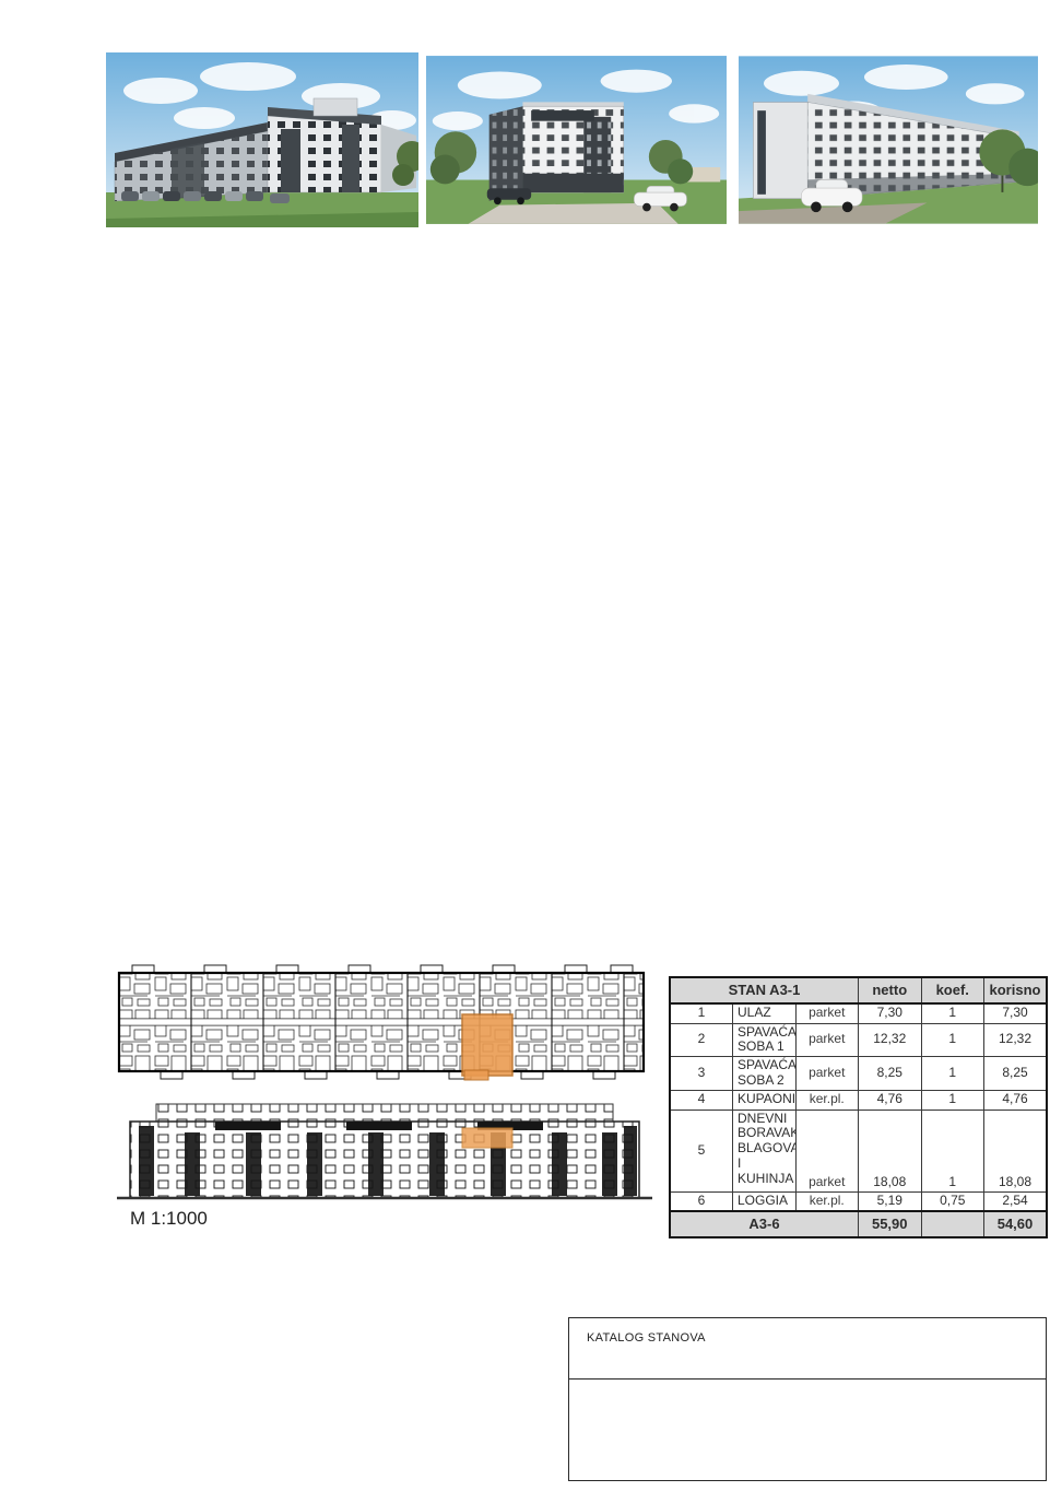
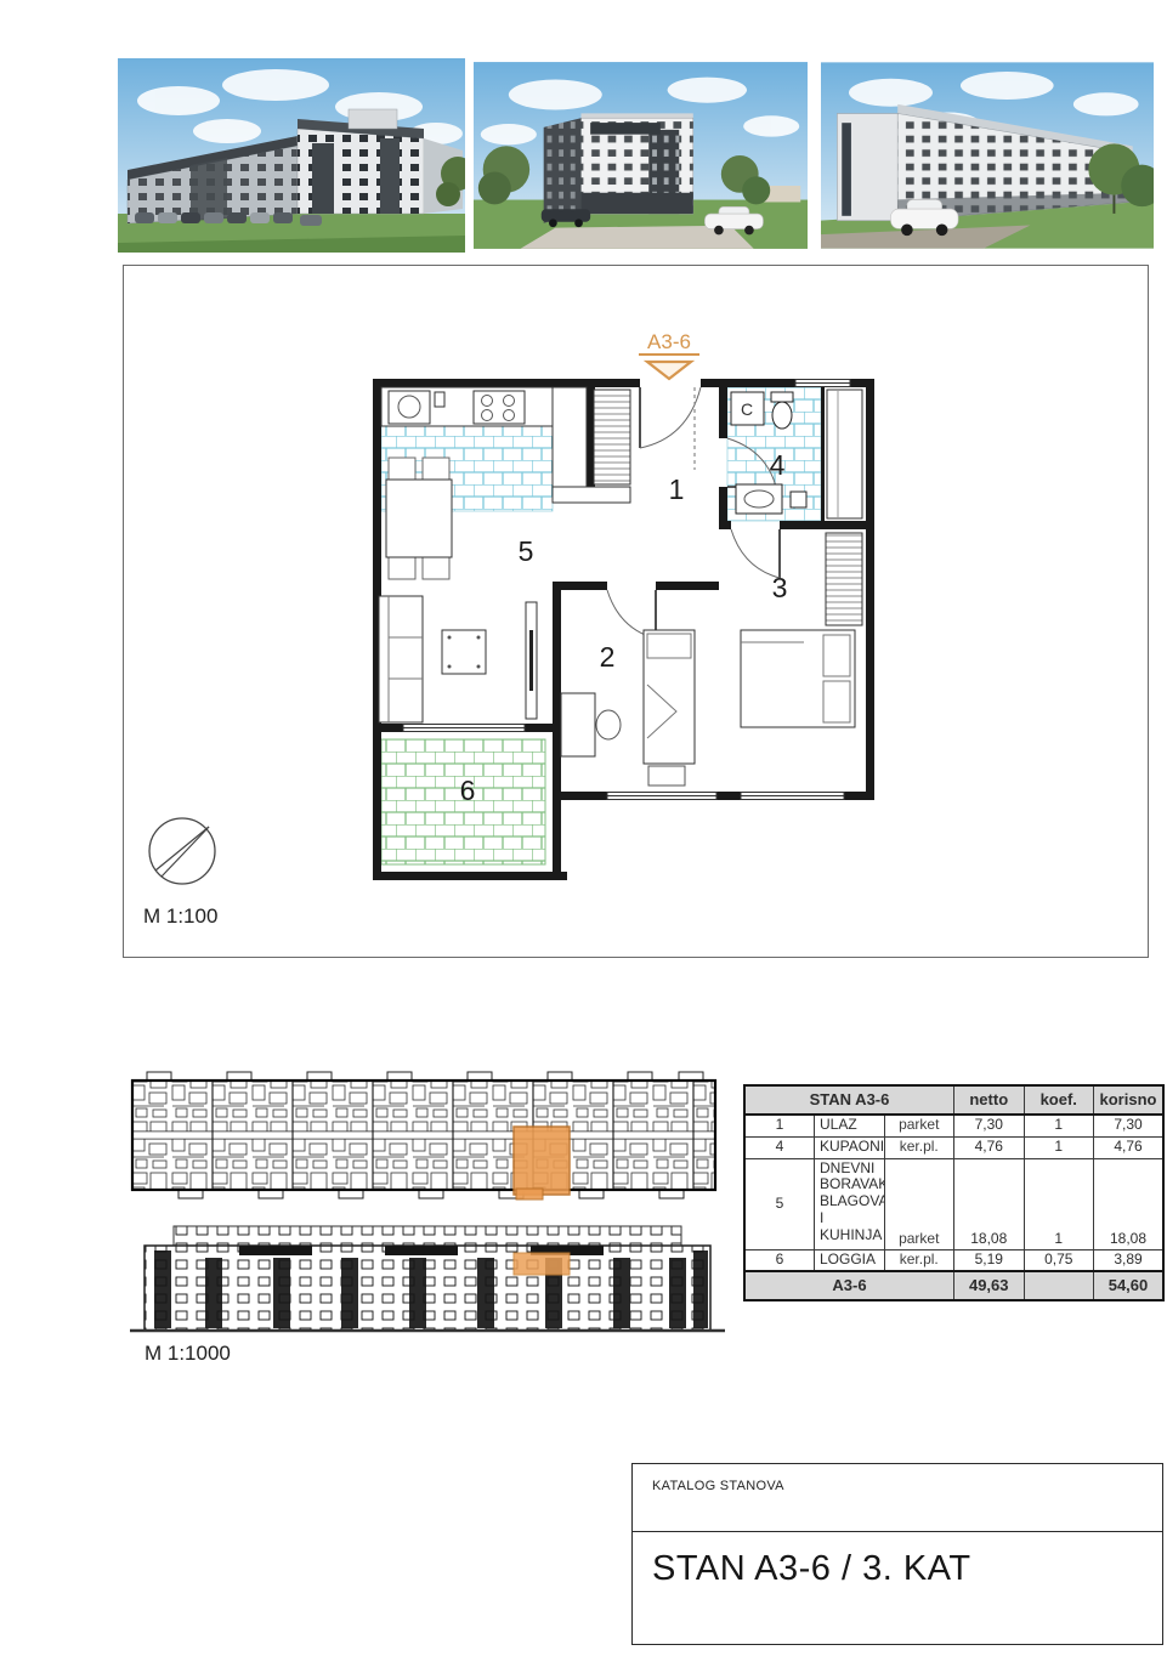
+ A3-6
+ C
+ 1
+ 2
+ 3
+ 4
+ 5
+ 6
+ M 1:100
  M 1:1000
- STAN A3-1	netto	koef.	korisno
+ STAN A3-6	netto	koef.	korisno
  1	ULAZ	parket	7,30	1	7,30
- 2	SPAVAĆA SOBA 1	parket	12,32	1	12,32
- 3	SPAVAĆA SOBA 2	parket	8,25	1	8,25
  4	KUPAONI	ker.pl.	4,76	1	4,76
  5	DNEVNI BORAVAK BLAGOVA I KUHINJA	parket	18,08	1	18,08
- 6	LOGGIA	ker.pl.	5,19	0,75	2,54
+ 6	LOGGIA	ker.pl.	5,19	0,75	3,89
- A3-6	55,90		54,60
+ A3-6	49,63		54,60
  KATALOG STANOVA
+ STAN A3-6 / 3. KAT
